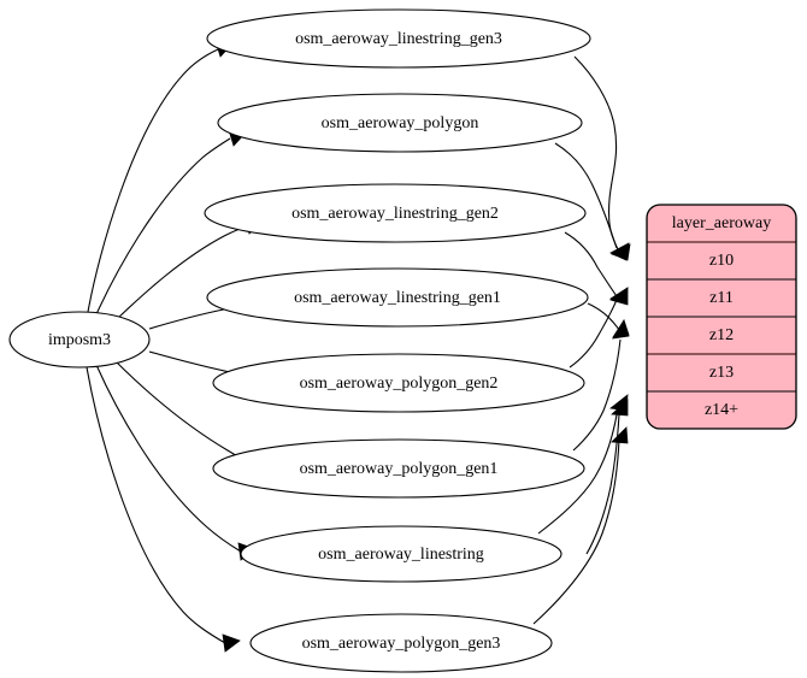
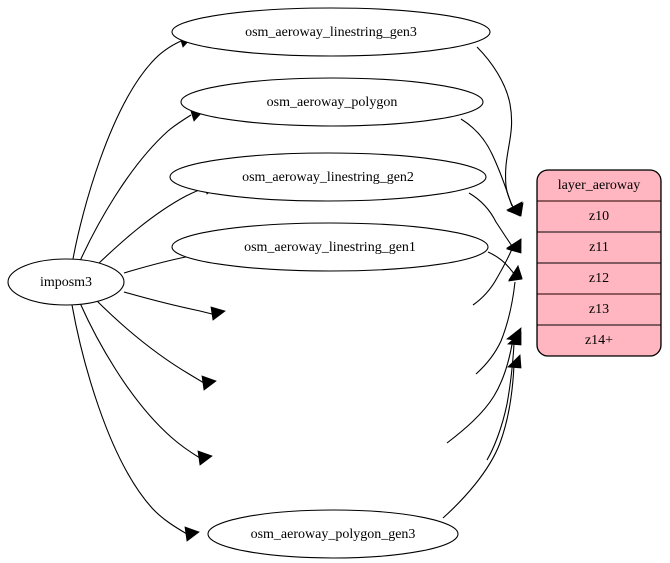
  osm_aeroway_linestring_gen3
  osm_aeroway_polygon
  osm_aeroway_linestring_gen2
  osm_aeroway_linestring_gen1
- osm_aeroway_polygon_gen2
- osm_aeroway_polygon_gen1
- osm_aeroway_linestring
  osm_aeroway_polygon_gen3
  imposm3
  layer_aeroway
  z10
  z11
  z12
  z13
  z14+
